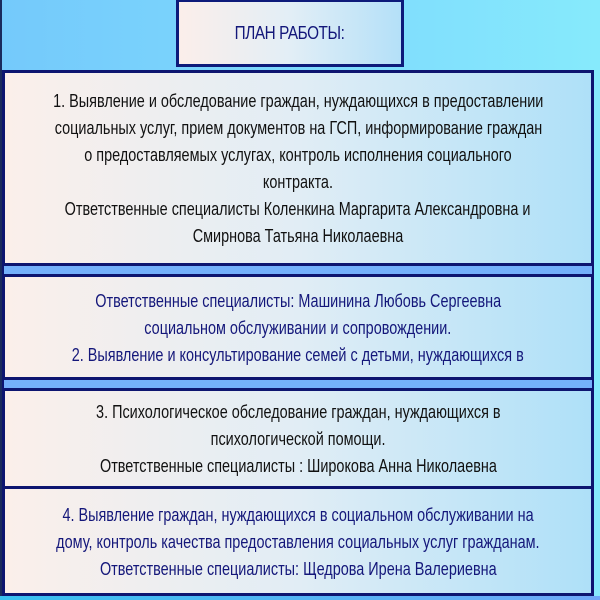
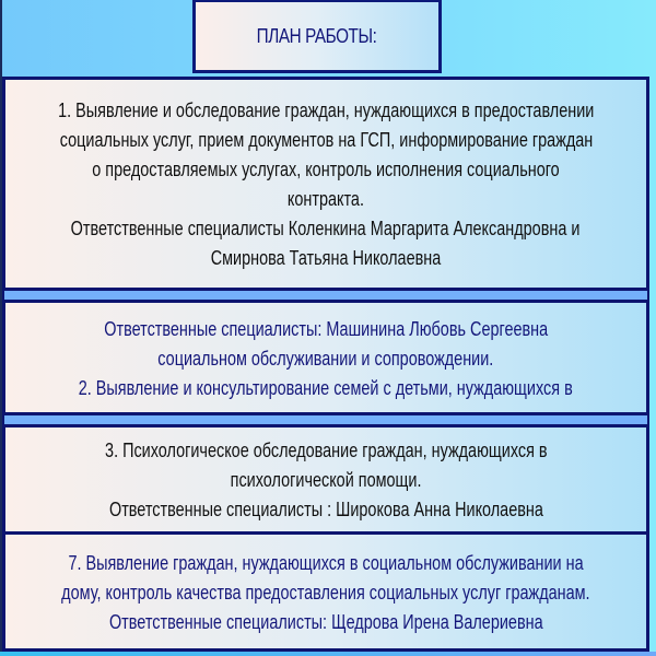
  ПЛАН РАБОТЫ:
  1. Выявление и обследование граждан, нуждающихся в предоставлении
  социальных услуг, прием документов на ГСП, информирование граждан
  о предоставляемых услугах, контроль исполнения социального
  контракта.
  Ответственные специалисты Коленкина Маргарита Александровна и
  Смирнова Татьяна Николаевна
  Ответственные специалисты: Машинина Любовь Сергеевна
  социальном обслуживании и сопровождении.
  2. Выявление и консультирование семей с детьми, нуждающихся в
  3. Психологическое обследование граждан, нуждающихся в
  психологической помощи.
  Ответственные специалисты : Широкова Анна Николаевна
- 4. Выявление граждан, нуждающихся в социальном обслуживании на
+ 7. Выявление граждан, нуждающихся в социальном обслуживании на
  дому, контроль качества предоставления социальных услуг гражданам.
  Ответственные специалисты: Щедрова Ирена Валериевна
